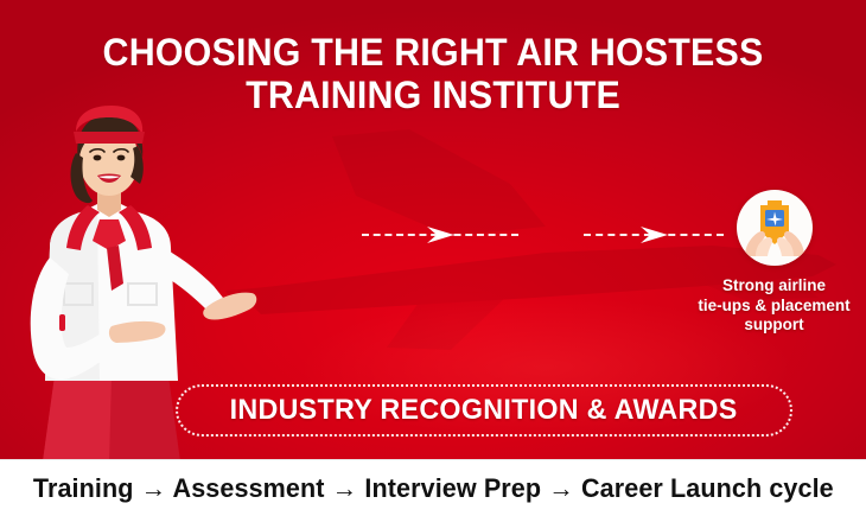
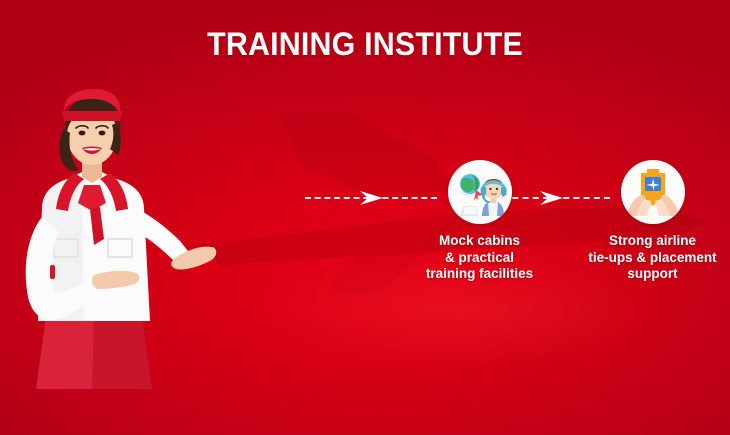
- CHOOSING THE RIGHT AIR HOSTESS
  TRAINING INSTITUTE
+ Mock cabins
+ & practical
+ training facilities
  Strong airline
  tie-ups & placement
  support
- INDUSTRY RECOGNITION & AWARDS
- Training → Assessment → Interview Prep → Career Launch cycle
